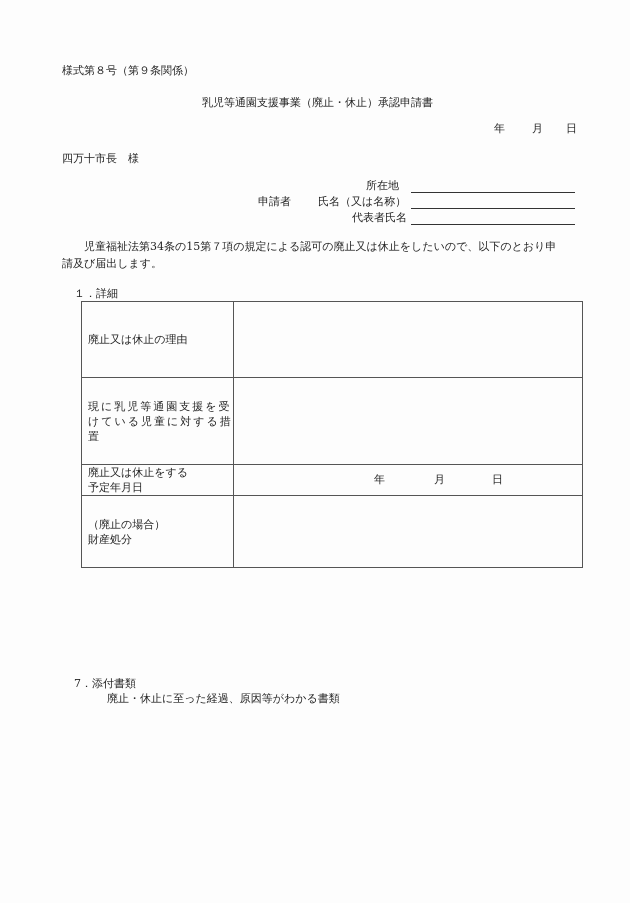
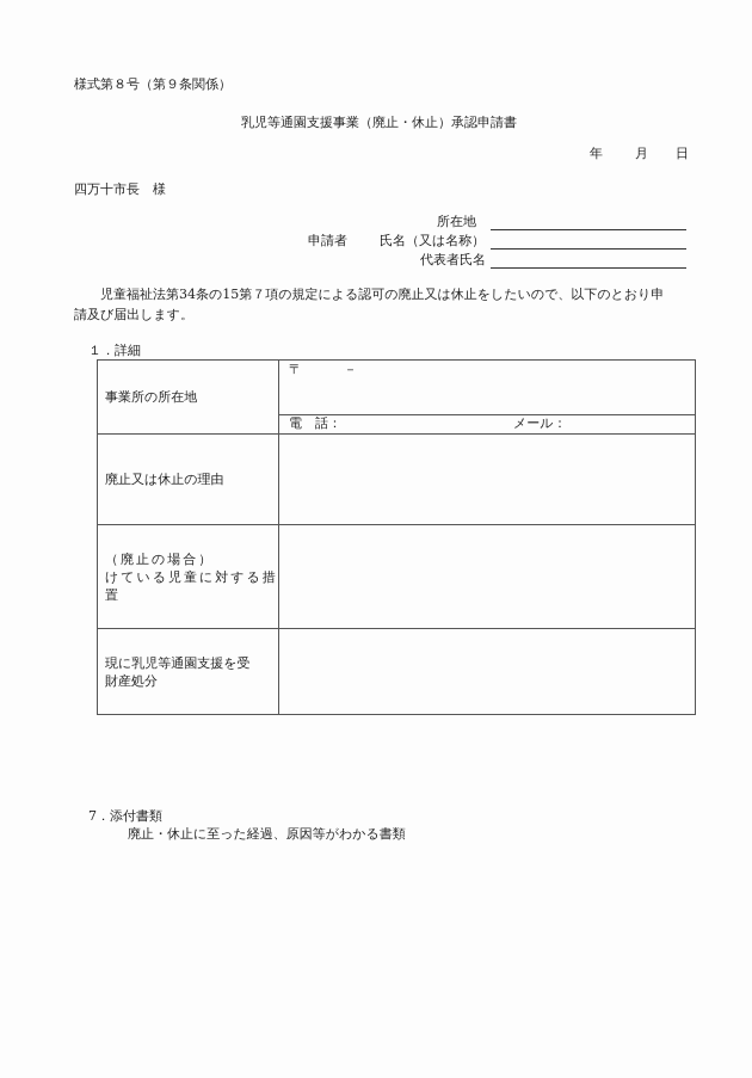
  様式第８号（第９条関係）
  乳児等通園支援事業（廃止・休止）承認申請書
  年
  月
  日
  四万十市長 様
  所在地
  申請者
  氏名（又は名称）
  代表者氏名
  児童福祉法第34条の15第７項の規定による認可の廃止又は休止をしたいので、以下のとおり申
  請及び届出します。
  １．詳細
+ 事業所の所在地	〒 － 電 話： メール：
  廃止又は休止の理由
- 現に乳児等通園支援を受 けている児童に対する措 置
+ （廃止の場合） けている児童に対する措 置
- 廃止又は休止をする 予定年月日	年 月 日
- （廃止の場合） 財産処分
+ 現に乳児等通園支援を受 財産処分
  7．添付書類
  廃止・休止に至った経過、原因等がわかる書類
